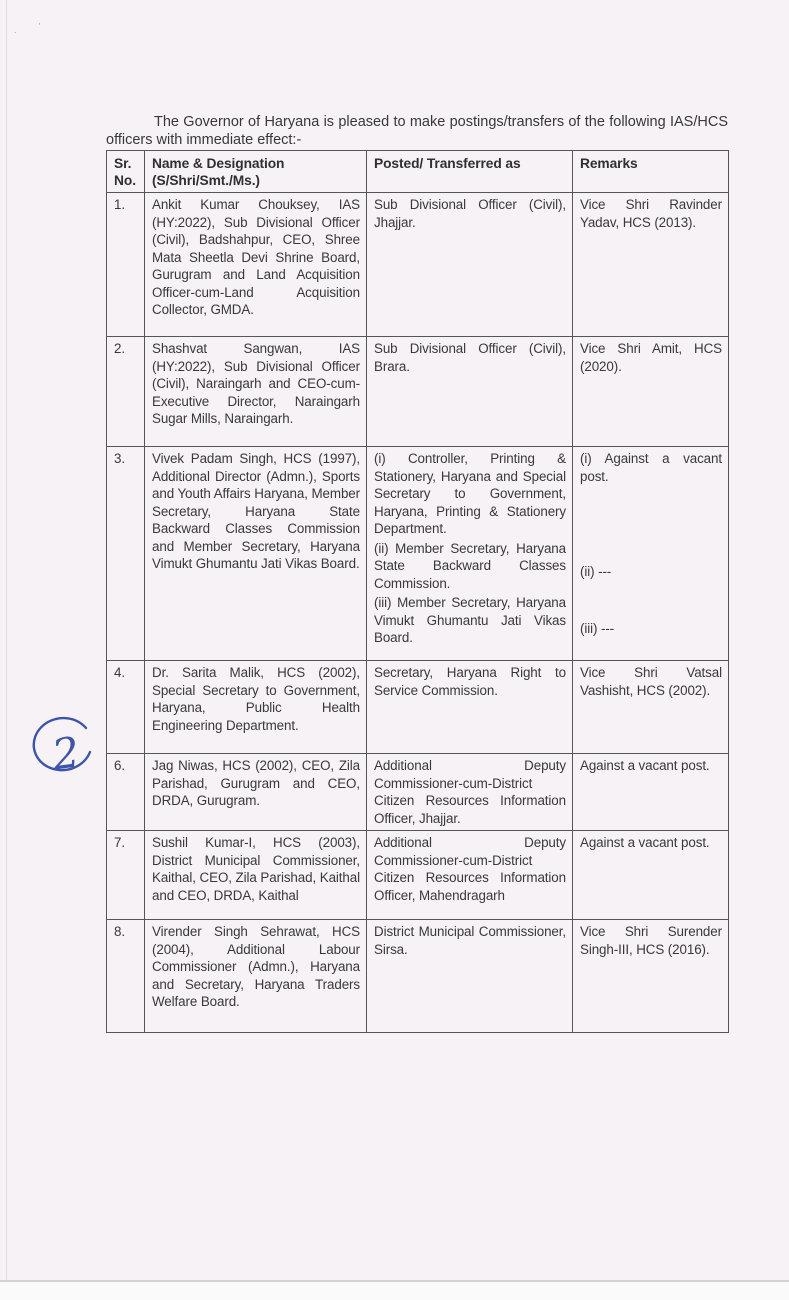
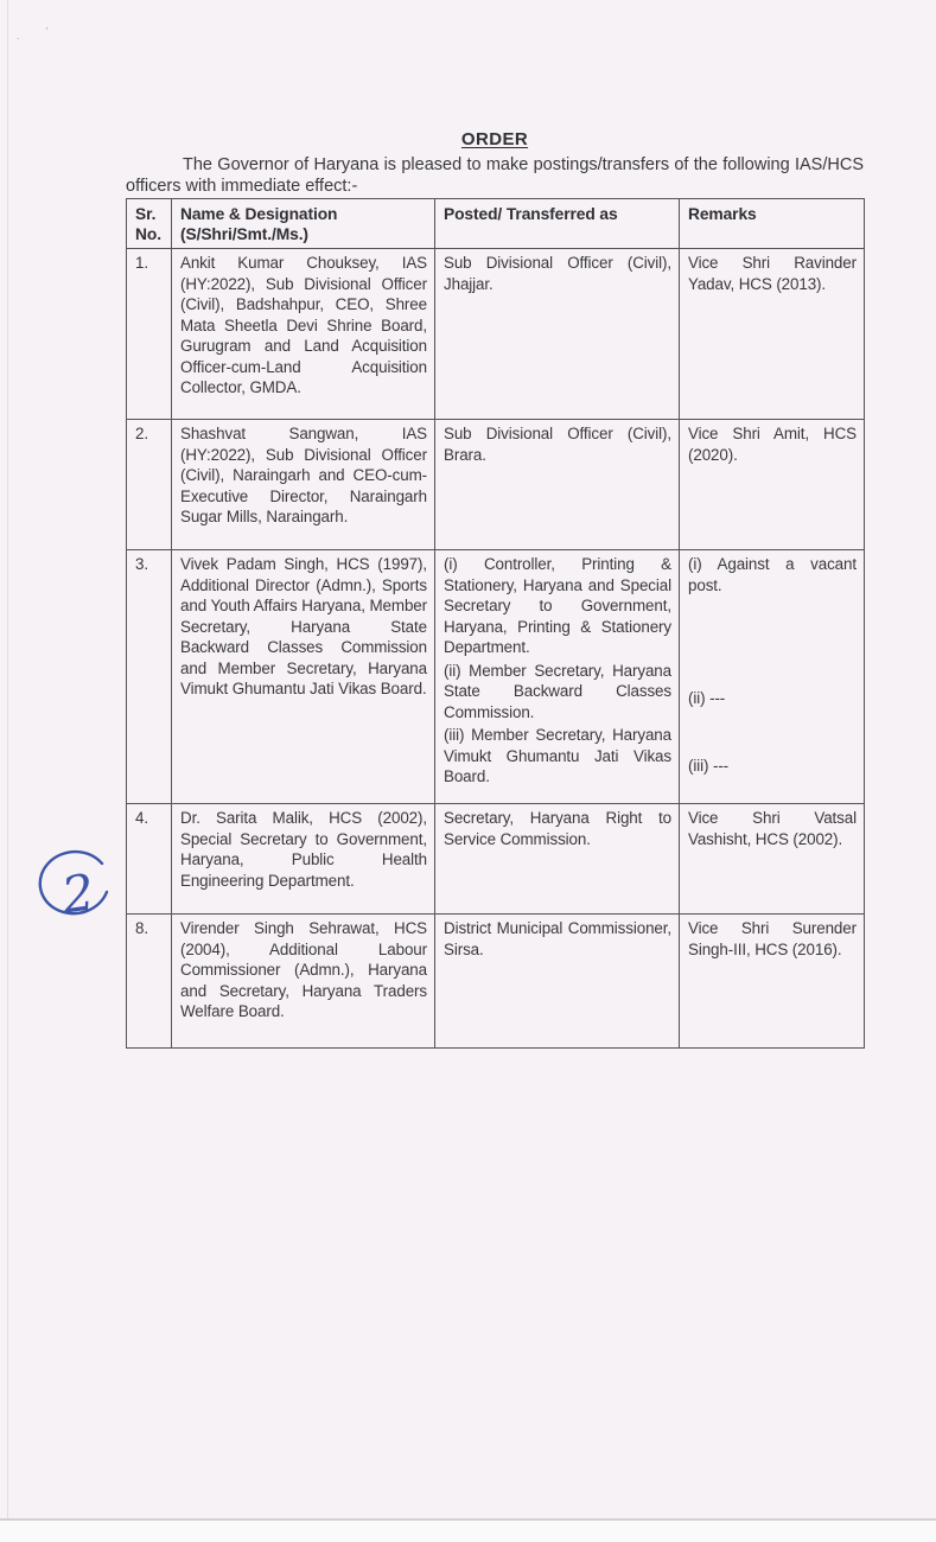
  .
+ ORDER
  The Governor of Haryana is pleased to make postings/transfers of the following IAS/HCS officers with immediate effect:-
  Sr. No.	Name & Designation (S/Shri/Smt./Ms.)	Posted/ Transferred as	Remarks
  1.	Ankit Kumar Chouksey, IAS (HY:2022), Sub Divisional Officer (Civil), Badshahpur, CEO, Shree Mata Sheetla Devi Shrine Board, Gurugram and Land Acquisition Officer-cum-Land Acquisition Collector, GMDA.	Sub Divisional Officer (Civil), Jhajjar.	Vice Shri Ravinder Yadav, HCS (2013).
  2.	Shashvat Sangwan, IAS (HY:2022), Sub Divisional Officer (Civil), Naraingarh and CEO-cum-Executive Director, Naraingarh Sugar Mills, Naraingarh.	Sub Divisional Officer (Civil), Brara.	Vice Shri Amit, HCS (2020).
  3.	Vivek Padam Singh, HCS (1997), Additional Director (Admn.), Sports and Youth Affairs Haryana, Member Secretary, Haryana State Backward Classes Commission and Member Secretary, Haryana Vimukt Ghumantu Jati Vikas Board.	(i) Controller, Printing & Stationery, Haryana and Special Secretary to Government, Haryana, Printing & Stationery Department. (ii) Member Secretary, Haryana State Backward Classes Commission. (iii) Member Secretary, Haryana Vimukt Ghumantu Jati Vikas Board.	(i) Against a vacant post. (ii) --- (iii) ---
  4.	Dr. Sarita Malik, HCS (2002), Special Secretary to Government, Haryana, Public Health Engineering Department.	Secretary, Haryana Right to Service Commission.	Vice Shri Vatsal Vashisht, HCS (2002).
- 6.	Jag Niwas, HCS (2002), CEO, Zila Parishad, Gurugram and CEO, DRDA, Gurugram.	Additional Deputy Commissioner-cum-District Citizen Resources Information Officer, Jhajjar.	Against a vacant post.
- 7.	Sushil Kumar-I, HCS (2003), District Municipal Commissioner, Kaithal, CEO, Zila Parishad, Kaithal and CEO, DRDA, Kaithal	Additional Deputy Commissioner-cum-District Citizen Resources Information Officer, Mahendragarh	Against a vacant post.
  8.	Virender Singh Sehrawat, HCS (2004), Additional Labour Commissioner (Admn.), Haryana and Secretary, Haryana Traders Welfare Board.	District Municipal Commissioner, Sirsa.	Vice Shri Surender Singh-III, HCS (2016).
